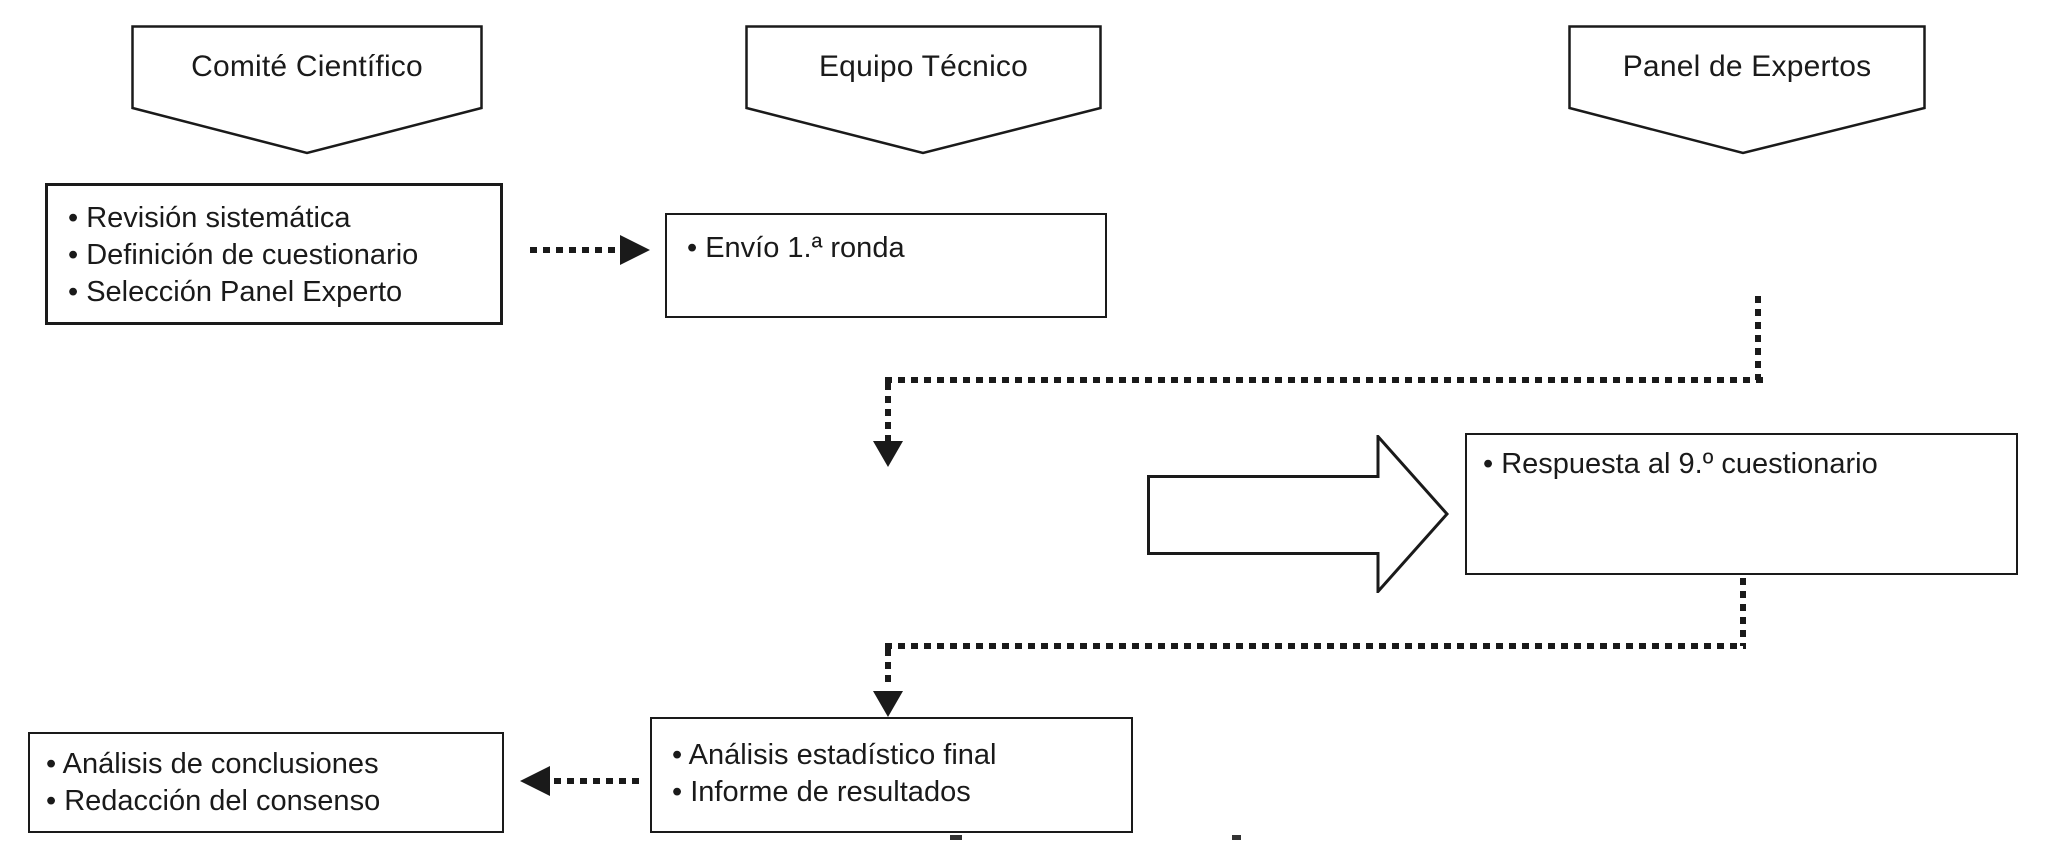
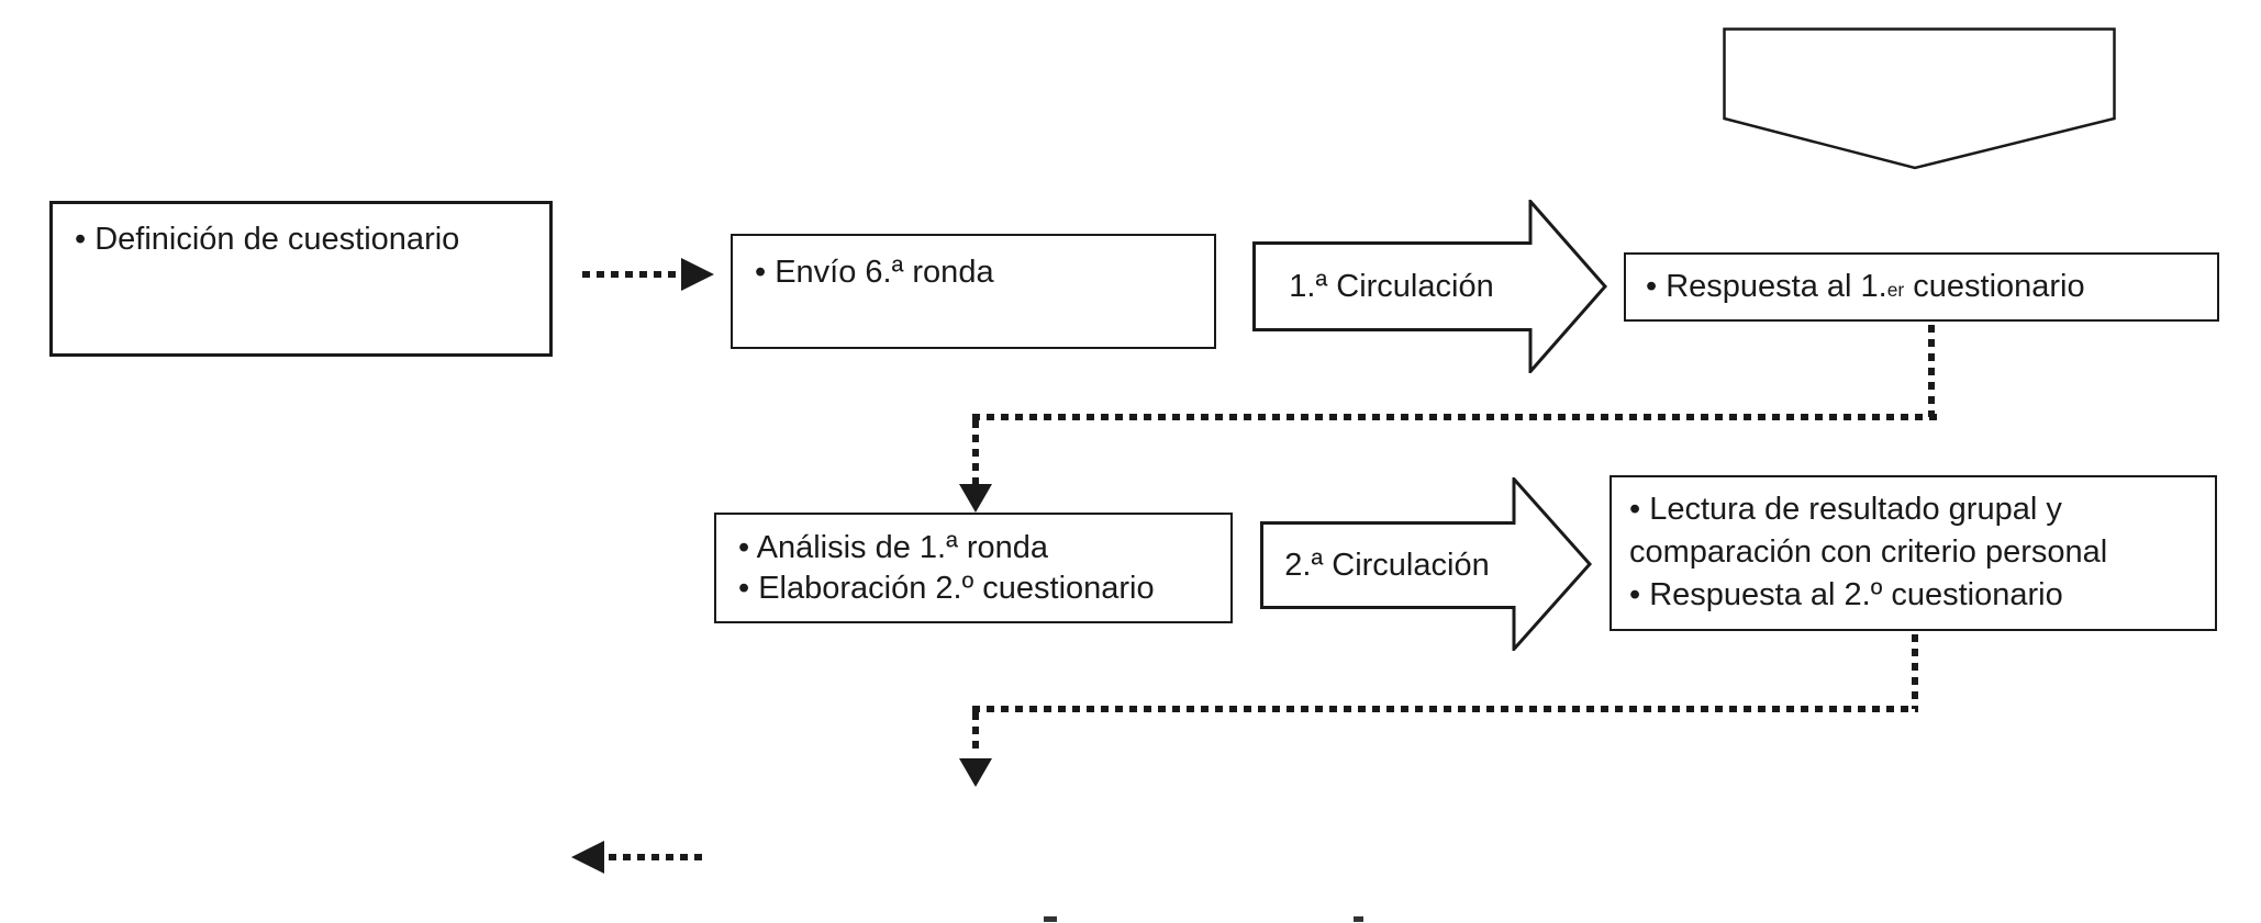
- Comité Científico
- Equipo Técnico
- Panel de Expertos
- • Revisión sistemática
  • Definición de cuestionario
- • Selección Panel Experto
- • Envío 1.ª ronda
+ • Envío 6.ª ronda
+ 1.ª Circulación
+ • Respuesta al 1.er cuestionario
+ • Análisis de 1.ª ronda
+ • Elaboración 2.º cuestionario
+ 2.ª Circulación
+ • Lectura de resultado grupal y
+ comparación con criterio personal
- • Respuesta al 9.º cuestionario
+ • Respuesta al 2.º cuestionario
- • Análisis estadístico final
- • Informe de resultados
- • Análisis de conclusiones
- • Redacción del consenso
